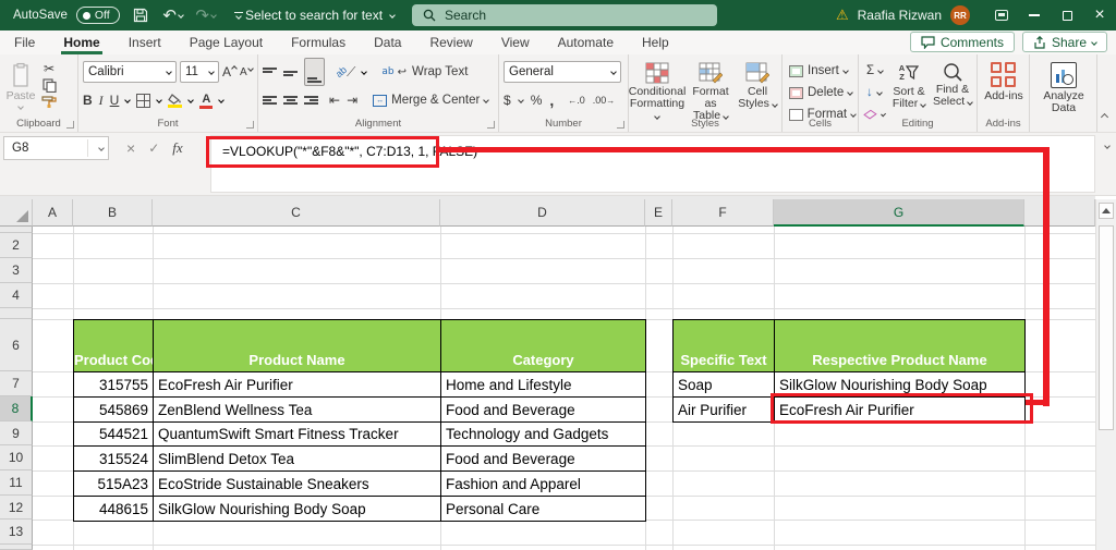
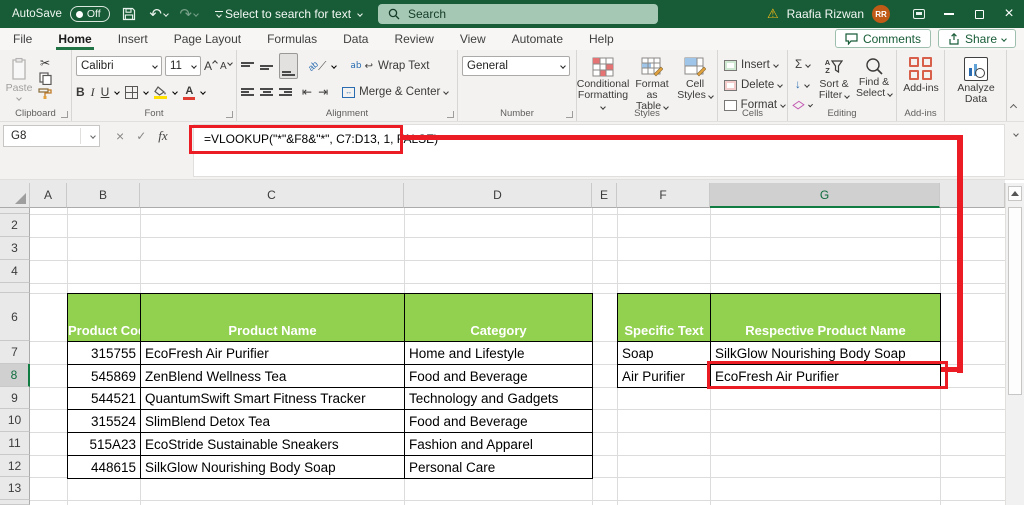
  AutoSave
  Off
  ↶
  ↷
  Select to search for text
  Search
  ⚠
  Raafia Rizwan
  RR
  ×
  File
  Home
  Insert
  Page Layout
  Formulas
  Data
  Review
  View
  Automate
  Help
  Comments
  Share
  Paste
  ✂
  Clipboard
  Calibri
  11
  A
  A
  B
  I
  U
  A
  Font
  ⟋
  ab
  ↩
  Wrap Text
  ⇤
  ⇥
  Merge & Center
  Alignment
  General
- $
- %
- ,
- ←.0
- .00→
  Number
  Conditional
  Formatting
  Format as
  Table
  Cell
  Styles
  Styles
  Insert
  Delete
  Format
  Cells
  Σ
  ↓
  A
  Z
  Sort &
  Filter
  Find &
  Select
  Editing
  Add-ins
  Add-ins
  Analyze
  Data
  G8
  ×
  ✓
  fx
  =VLOOKUP("*"&F8&"*", C7:D13, 1, F
  A
  B
  C
  D
  E
  F
  G
  2
  3
  4
  6
  7
  8
  9
  10
  11
  12
  13
  Product Co	Product Name	Category
  315755	EcoFresh Air Purifier	Home and Lifestyle
  545869	ZenBlend Wellness Tea	Food and Beverage
  544521	QuantumSwift Smart Fitness Tracker	Technology and Gadgets
  315524	SlimBlend Detox Tea	Food and Beverage
  515A23	EcoStride Sustainable Sneakers	Fashion and Apparel
  448615	SilkGlow Nourishing Body Soap	Personal Care
  Specific Text	Respective Product Name
  Soap	SilkGlow Nourishing Body Soap
  Air Purifier	EcoFresh Air Purifier
